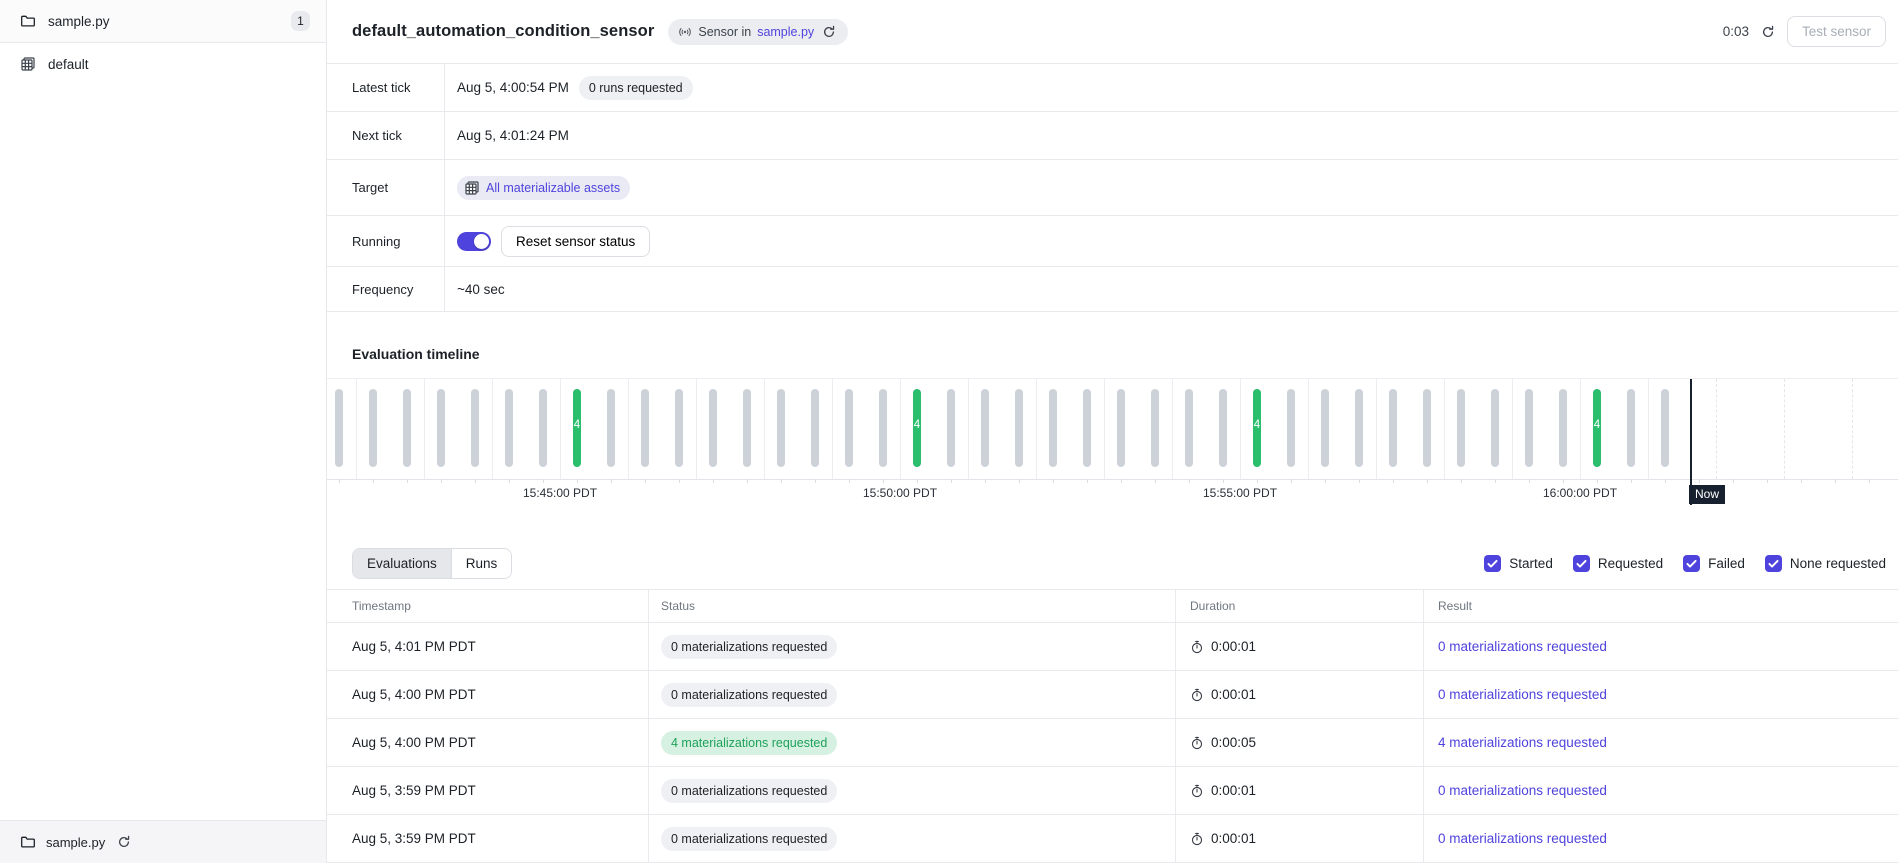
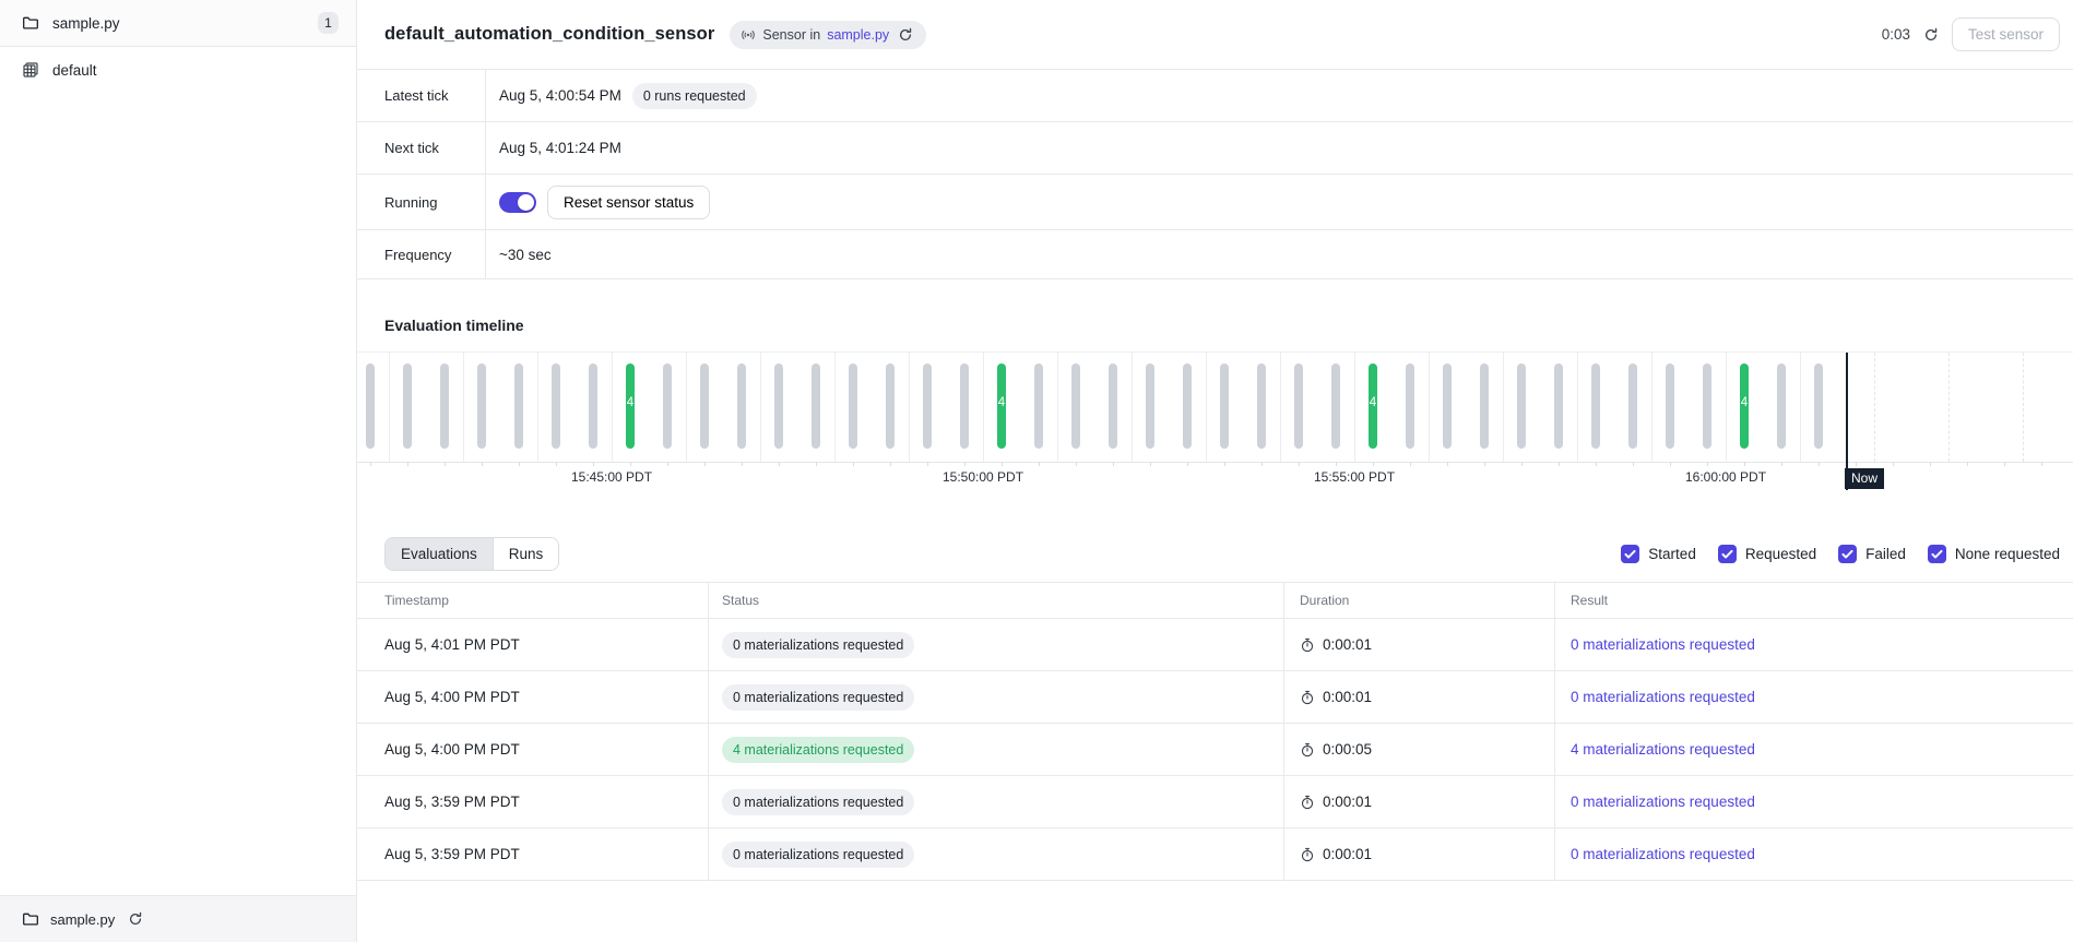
  sample.py
  1
  default
  sample.py
  default_automation_condition_sensor
  Sensor in
  sample.py
  0:03
  Test sensor
  Latest tick
  Aug 5, 4:00:54 PM
  0 runs requested
  Next tick
  Aug 5, 4:01:24 PM
- Target
- All materializable assets
  Running
  Reset sensor status
  Frequency
- ~40 sec
+ ~30 sec
  Evaluation timeline
  15:45:00 PDT
  15:50:00 PDT
  15:55:00 PDT
  16:00:00 PDT
  Now
  4
  4
  4
  4
  Evaluations
  Runs
  Started
  Requested
  Failed
  None requested
  Timestamp
  Status
  Duration
  Result
  Aug 5, 4:01 PM PDT
  0 materializations requested
  0:00:01
  0 materializations requested
  Aug 5, 4:00 PM PDT
  0 materializations requested
  0:00:01
  0 materializations requested
  Aug 5, 4:00 PM PDT
  4 materializations requested
  0:00:05
  4 materializations requested
  Aug 5, 3:59 PM PDT
  0 materializations requested
  0:00:01
  0 materializations requested
  Aug 5, 3:59 PM PDT
  0 materializations requested
  0:00:01
  0 materializations requested
